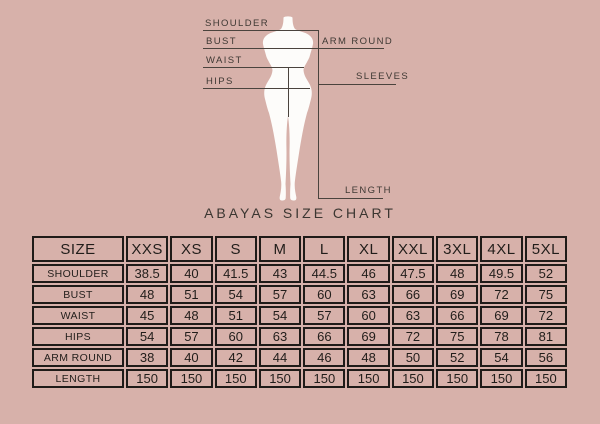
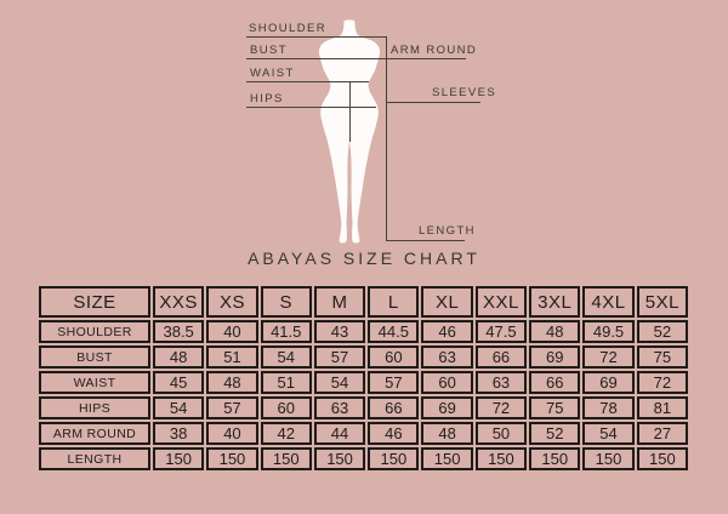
  SHOULDER
  BUST
  WAIST
  HIPS
  ARM ROUND
  SLEEVES
  LENGTH
  ABAYAS SIZE CHART
  SIZE	XXS	XS	S	M	L	XL	XXL	3XL	4XL	5XL
  SHOULDER	38.5	40	41.5	43	44.5	46	47.5	48	49.5	52
  BUST	48	51	54	57	60	63	66	69	72	75
  WAIST	45	48	51	54	57	60	63	66	69	72
  HIPS	54	57	60	63	66	69	72	75	78	81
- ARM ROUND	38	40	42	44	46	48	50	52	54	56
+ ARM ROUND	38	40	42	44	46	48	50	52	54	27
  LENGTH	150	150	150	150	150	150	150	150	150	150
